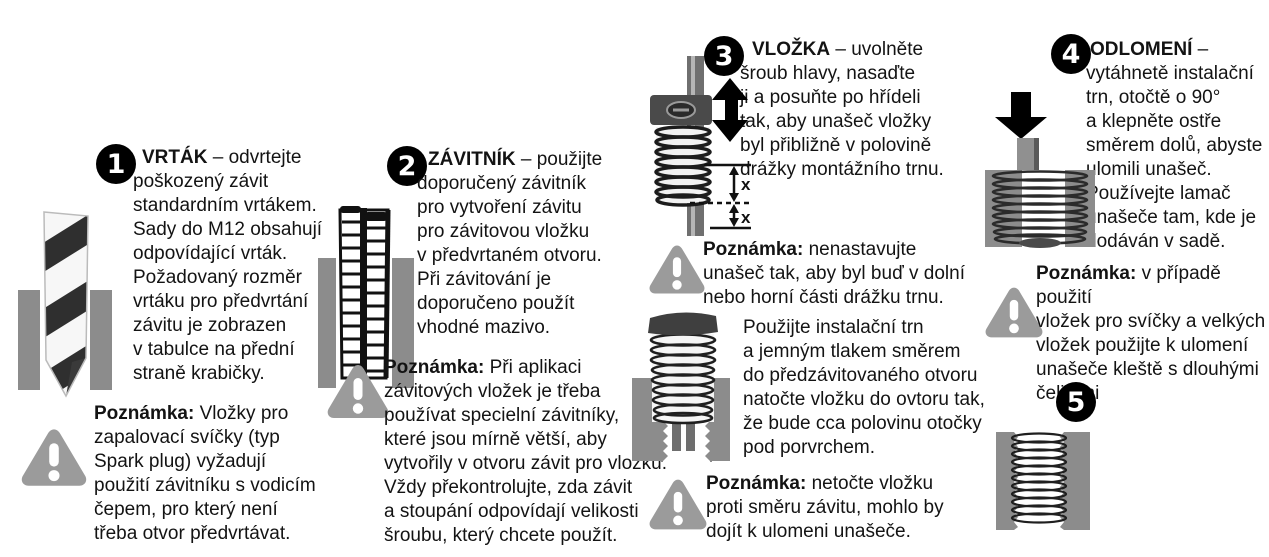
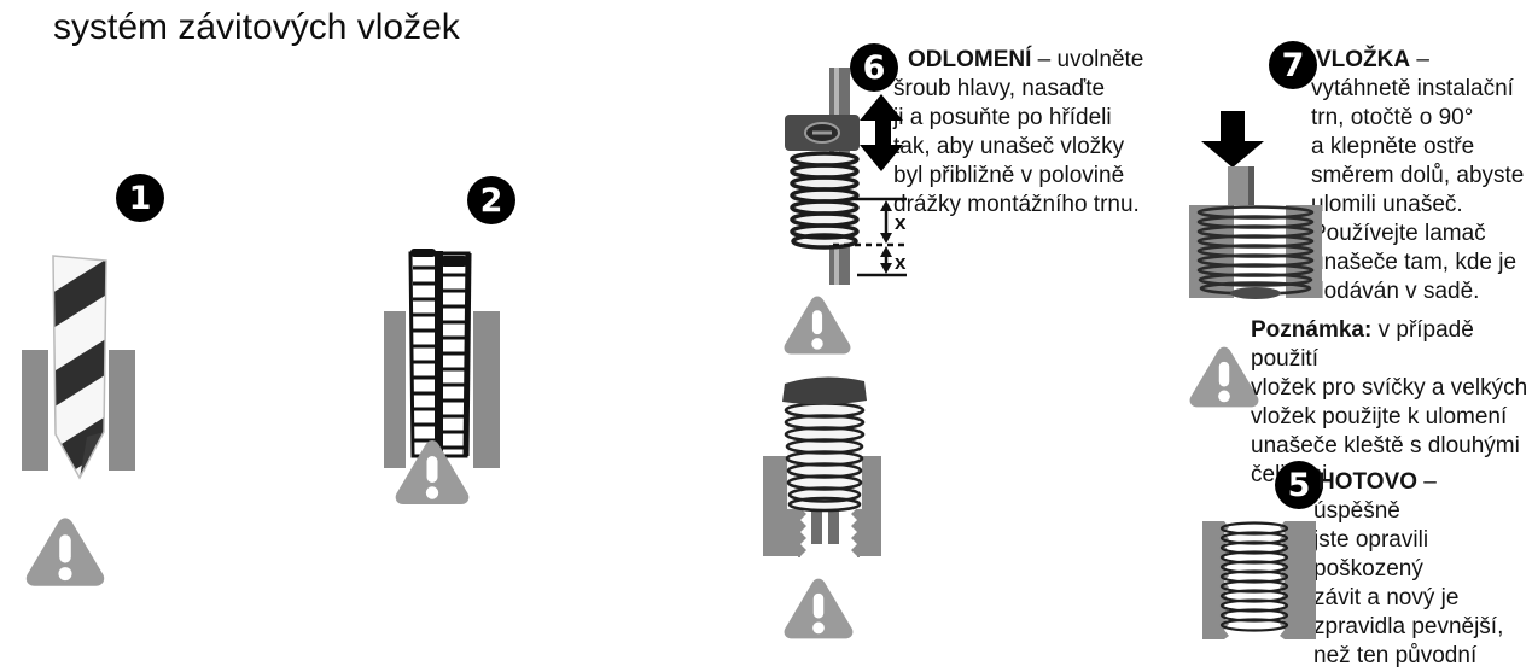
+ systém závitových vložek
  1
- VRTÁK – odvrtejte
- poškozený závit
- standardním vrtákem.
- Sady do M12 obsahují
- odpovídající vrták.
- Požadovaný rozměr
- vrtáku pro předvrtání
- závitu je zobrazen
- v tabulce na přední
- straně krabičky.
- Poznámka: Vložky pro
- zapalovací svíčky (typ
- Spark plug) vyžadují
- použití závitníku s vodicím
- čepem, pro který není
- třeba otvor předvrtávat.
  2
- ZÁVITNÍK – použijte
- doporučený závitník
- pro vytvoření závitu
- pro závitovou vložku
- v předvrtaném otvoru.
- Při závitování je
- doporučeno použít
- vhodné mazivo.
- Poznámka: Při aplikaci
- závitových vložek je třeba
- používat specielní závitníky,
- které jsou mírně větší, aby
- vytvořily v otvoru závit pro vložku.
- Vždy překontrolujte, zda závit
- a stoupání odpovídají velikosti
- šroubu, který chcete použít.
- 3
+ 6
- VLOŽKA – uvolněte
+ ODLOMENÍ – uvolněte
  šroub hlavy, nasaďte
  i a posuňte po hřídeli
  ak, aby unašeč vložky
  byl přibližně v polovině
  drážky montážního trnu.
  x
  x
- Poznámka: nenastavujte
- unašeč tak, aby byl buď v dolní
- nebo horní části drážku trnu.
- Použijte instalační trn
- a jemným tlakem směrem
- do předzávitovaného otvoru
- natočte vložku do ovtoru tak,
- že bude cca polovinu otočky
- pod porvrchem.
- Poznámka: netočte vložku
- proti směru závitu, mohlo by
- dojít k ulomeni unašeče.
- 4
+ 7
- ODLOMENÍ –
+ VLOŽKA –
  vytáhnetě instalační
  trn, otočtě o 90°
  a klepněte ostře
  směrem dolů, abyste
  ulomili unašeč.
  oužívejte lamač
  našeče tam, kde je
  odáván v sadě.
  Poznámka: v případě použití
  vložek pro svíčky a velkých
  vložek použijte k ulomení
  unašeče kleště s dlouhými
  5
+ HOTOVO – úspěšně
+ jste opravili poškozený
+ závit a nový je
+ zpravidla pevnější,
+ než ten původní
